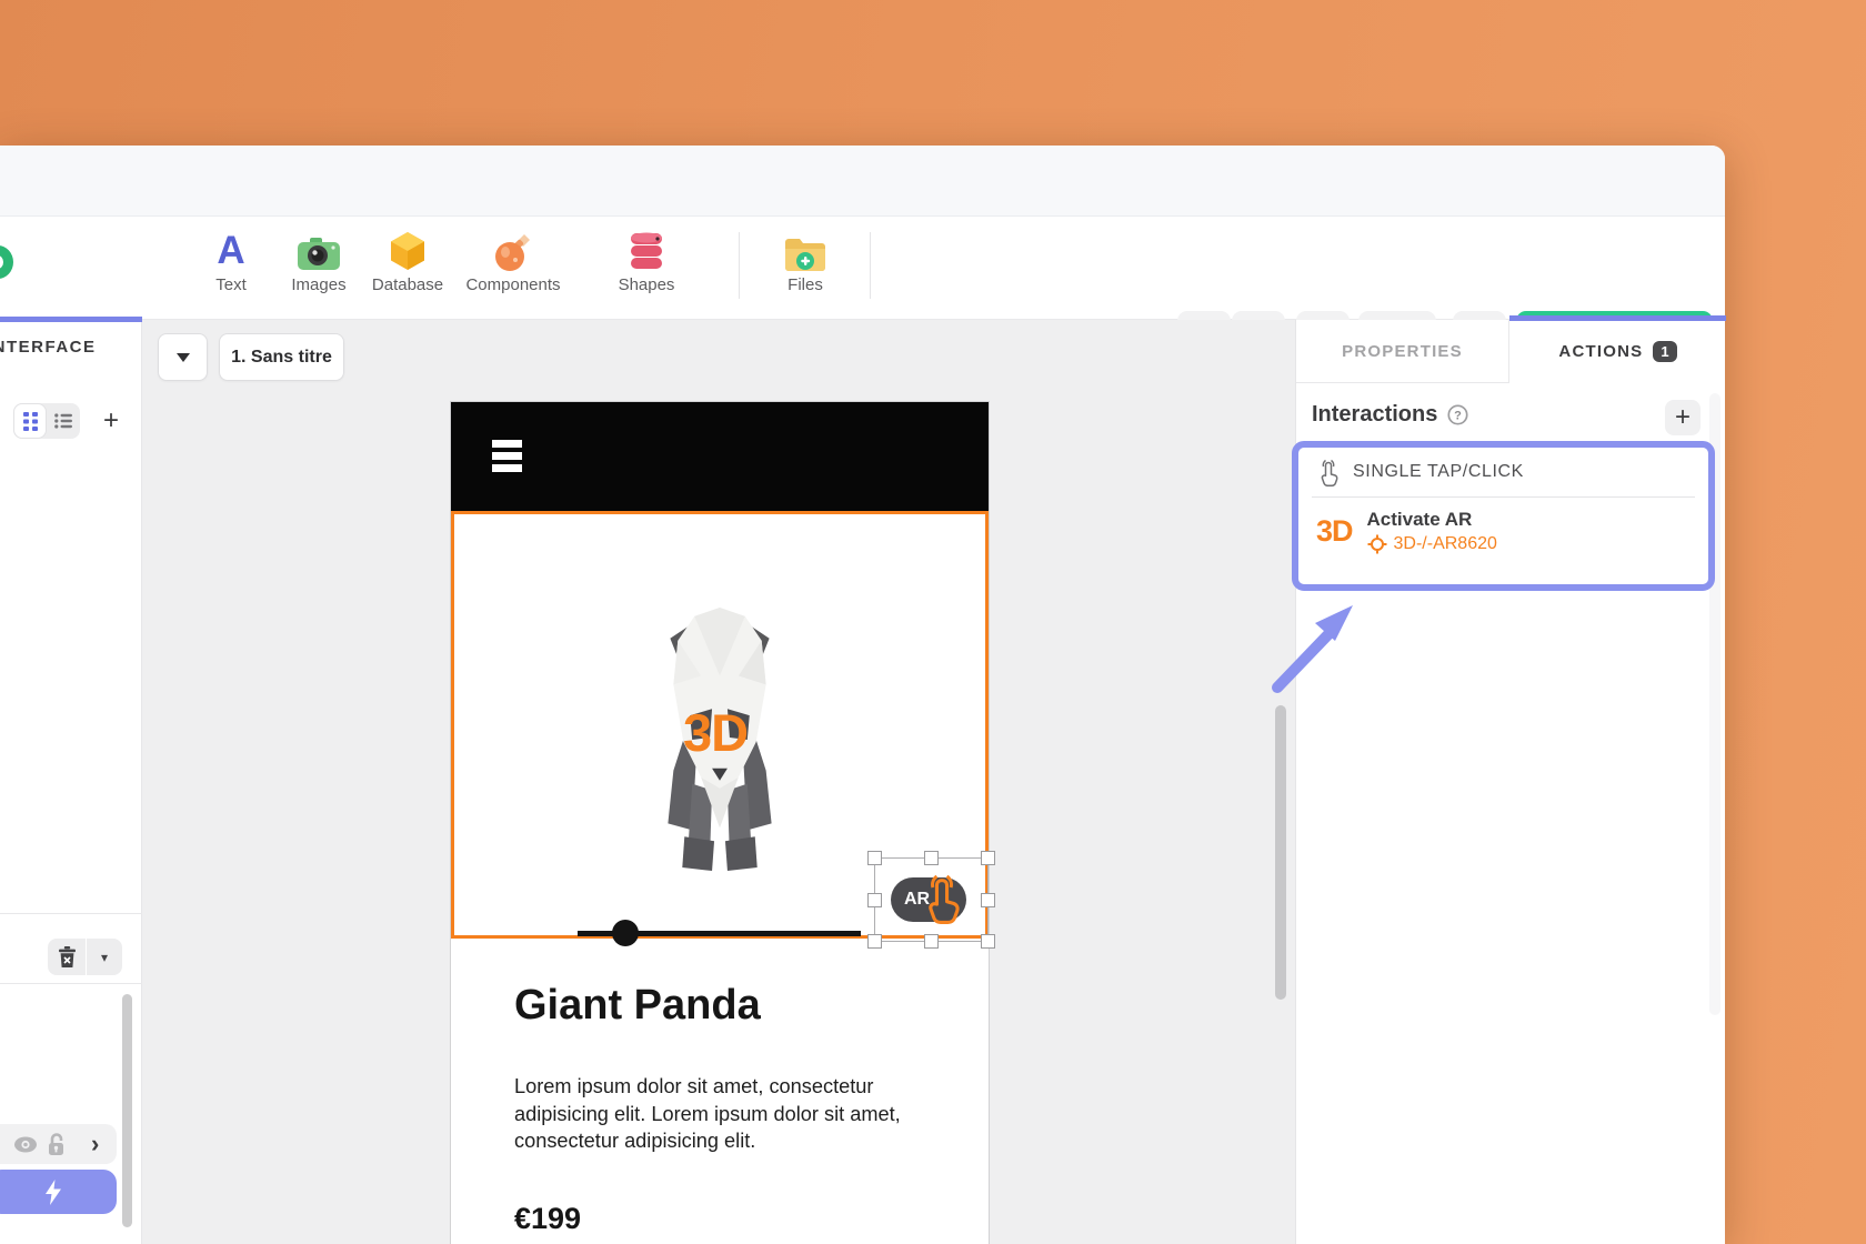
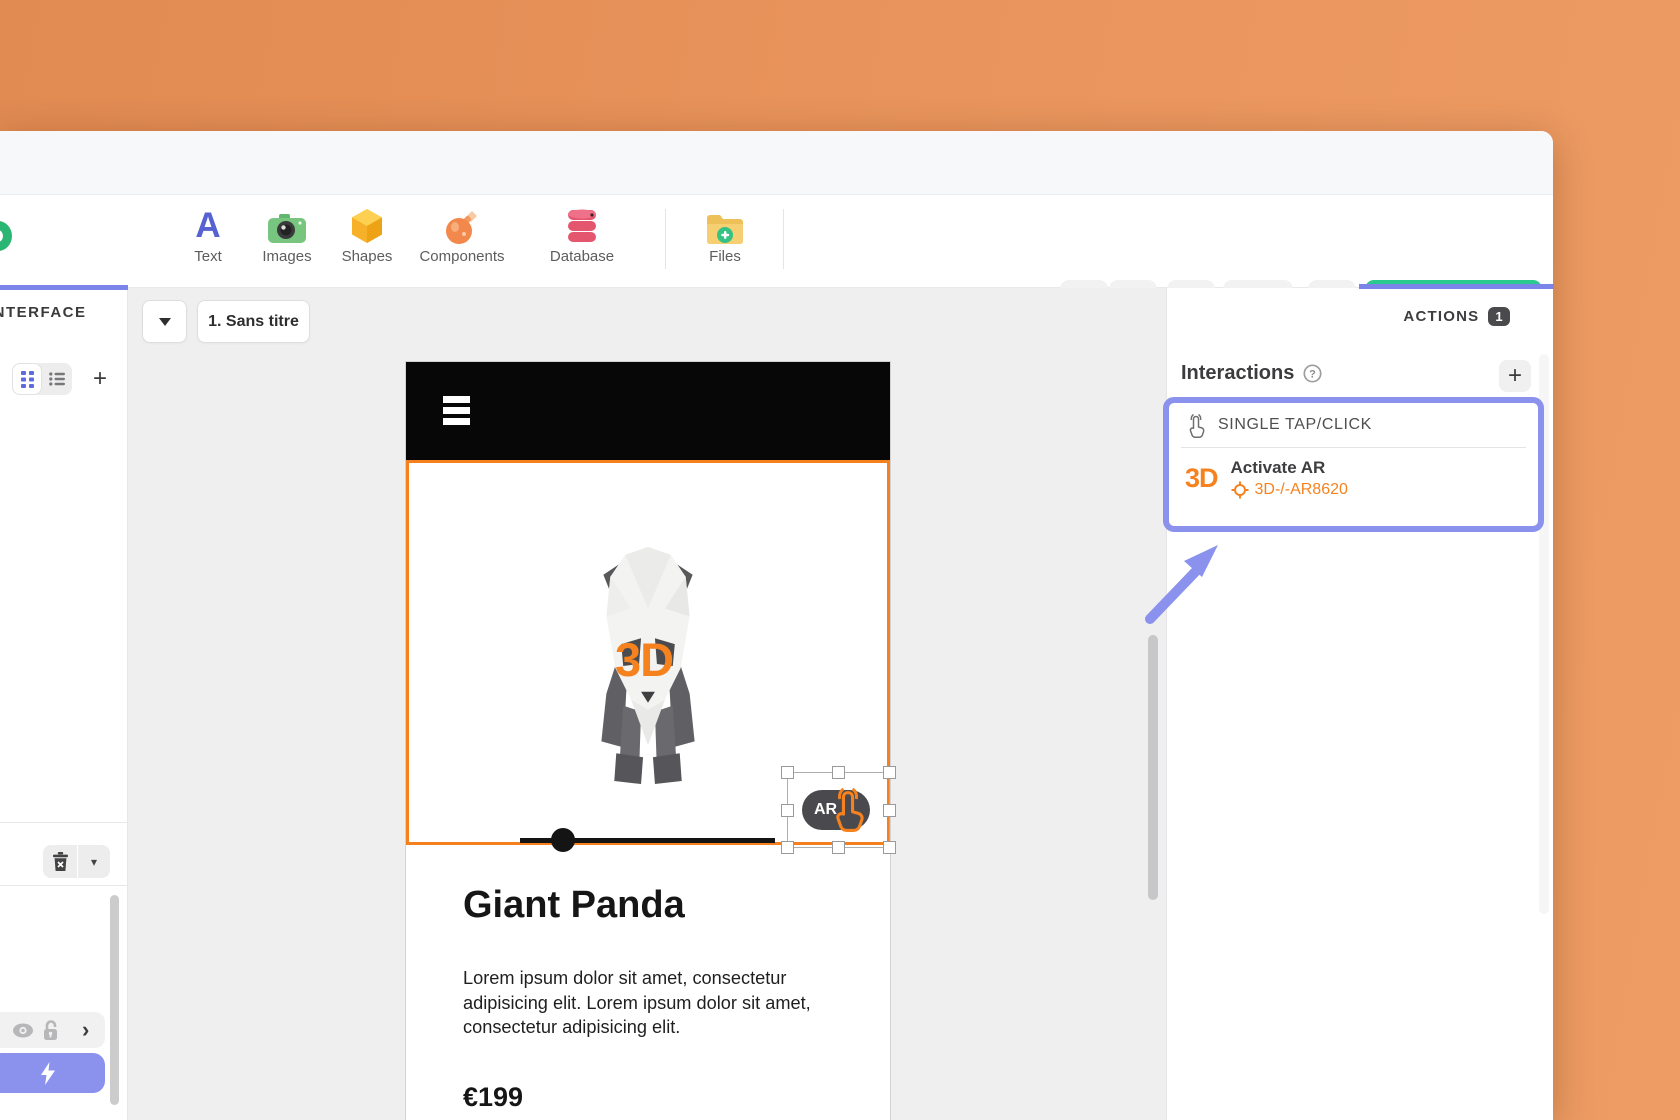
  A
  Text
  Images
- Database
+ Shapes
  Components
- Shapes
+ Database
  Files
  TERFACE
  +
  ▾
  ›
  1. Sans titre
  3D
  AR
  Giant Panda
  Lorem ipsum dolor sit amet, consectetur adipisicing elit. Lorem ipsum dolor sit amet, consectetur adipisicing elit.
  €199
- PROPERTIES
  ACTIONS
  1
  Interactions
  ?
  +
  SINGLE TAP/CLICK
  3D
  Activate AR
  3D-/-AR8620
